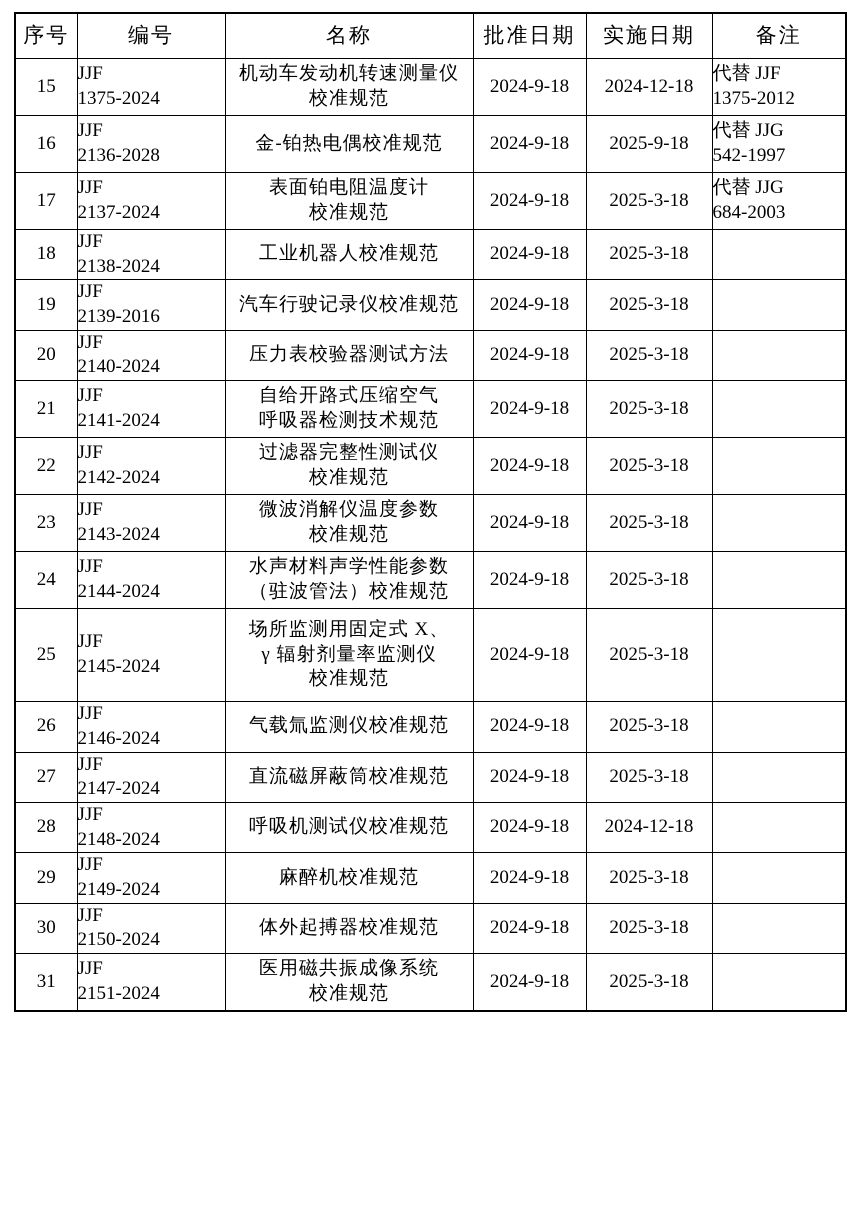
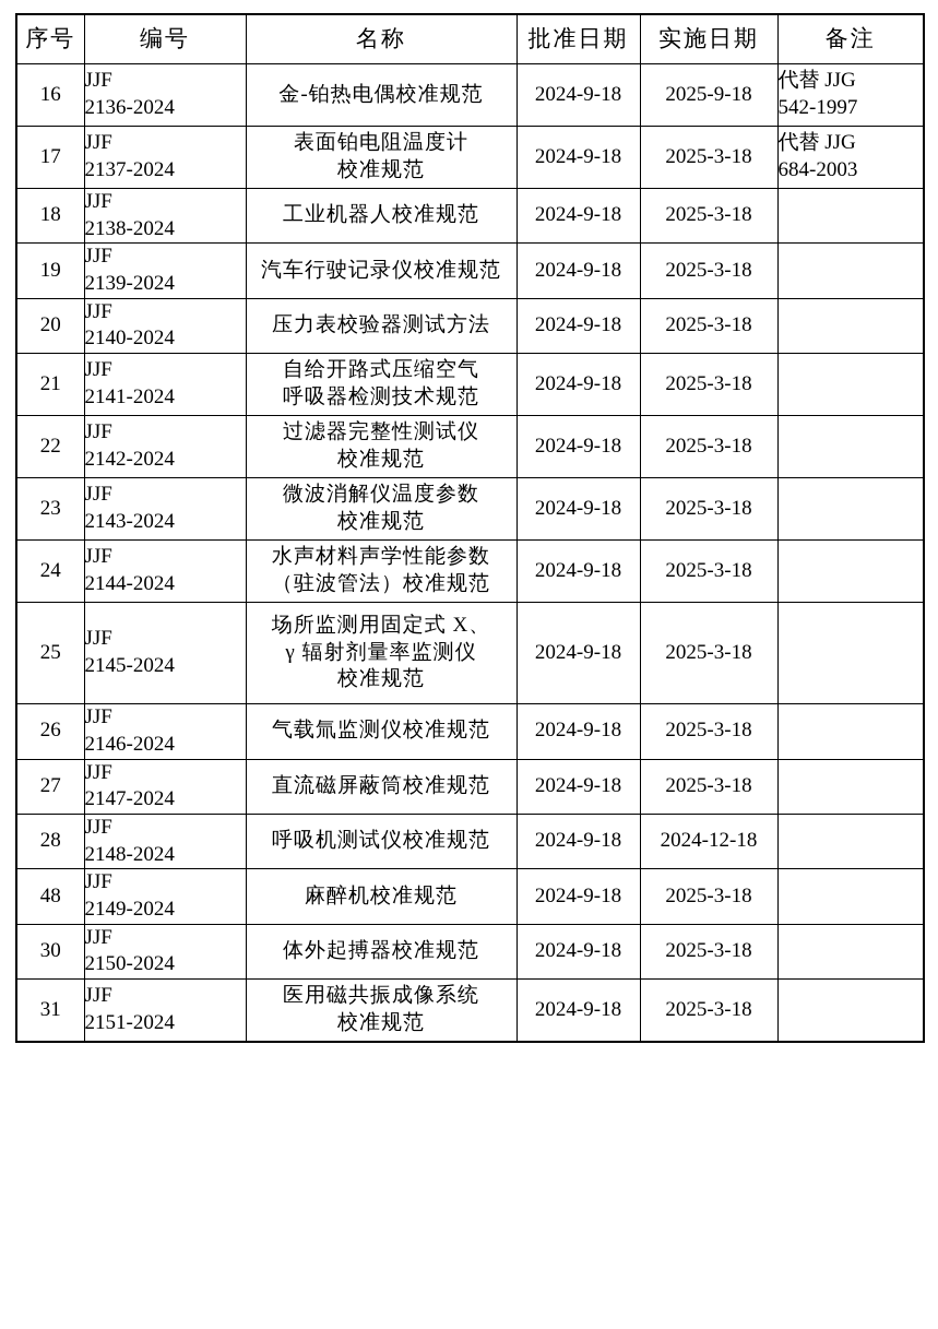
  序号	编号	名称	批准日期	实施日期	备注
- 15	JJF1375-2024	机动车发动机转速测量仪校准规范	2024-9-18	2024-12-18	代替 JJF1375-2012
- 16	JJF2136-2028	金-铂热电偶校准规范	2024-9-18	2025-9-18	代替 JJG542-1997
+ 16	JJF2136-2024	金-铂热电偶校准规范	2024-9-18	2025-9-18	代替 JJG542-1997
  17	JJF2137-2024	表面铂电阻温度计校准规范	2024-9-18	2025-3-18	代替 JJG684-2003
  18	JJF2138-2024	工业机器人校准规范	2024-9-18	2025-3-18
- 19	JJF2139-2016	汽车行驶记录仪校准规范	2024-9-18	2025-3-18
+ 19	JJF2139-2024	汽车行驶记录仪校准规范	2024-9-18	2025-3-18
  20	JJF2140-2024	压力表校验器测试方法	2024-9-18	2025-3-18
  21	JJF2141-2024	自给开路式压缩空气呼吸器检测技术规范	2024-9-18	2025-3-18
  22	JJF2142-2024	过滤器完整性测试仪校准规范	2024-9-18	2025-3-18
  23	JJF2143-2024	微波消解仪温度参数校准规范	2024-9-18	2025-3-18
  24	JJF2144-2024	水声材料声学性能参数（驻波管法）校准规范	2024-9-18	2025-3-18
  25	JJF2145-2024	场所监测用固定式 X、γ 辐射剂量率监测仪校准规范	2024-9-18	2025-3-18
  26	JJF2146-2024	气载氚监测仪校准规范	2024-9-18	2025-3-18
  27	JJF2147-2024	直流磁屏蔽筒校准规范	2024-9-18	2025-3-18
  28	JJF2148-2024	呼吸机测试仪校准规范	2024-9-18	2024-12-18
- 29	JJF2149-2024	麻醉机校准规范	2024-9-18	2025-3-18
+ 48	JJF2149-2024	麻醉机校准规范	2024-9-18	2025-3-18
  30	JJF2150-2024	体外起搏器校准规范	2024-9-18	2025-3-18
  31	JJF2151-2024	医用磁共振成像系统校准规范	2024-9-18	2025-3-18
